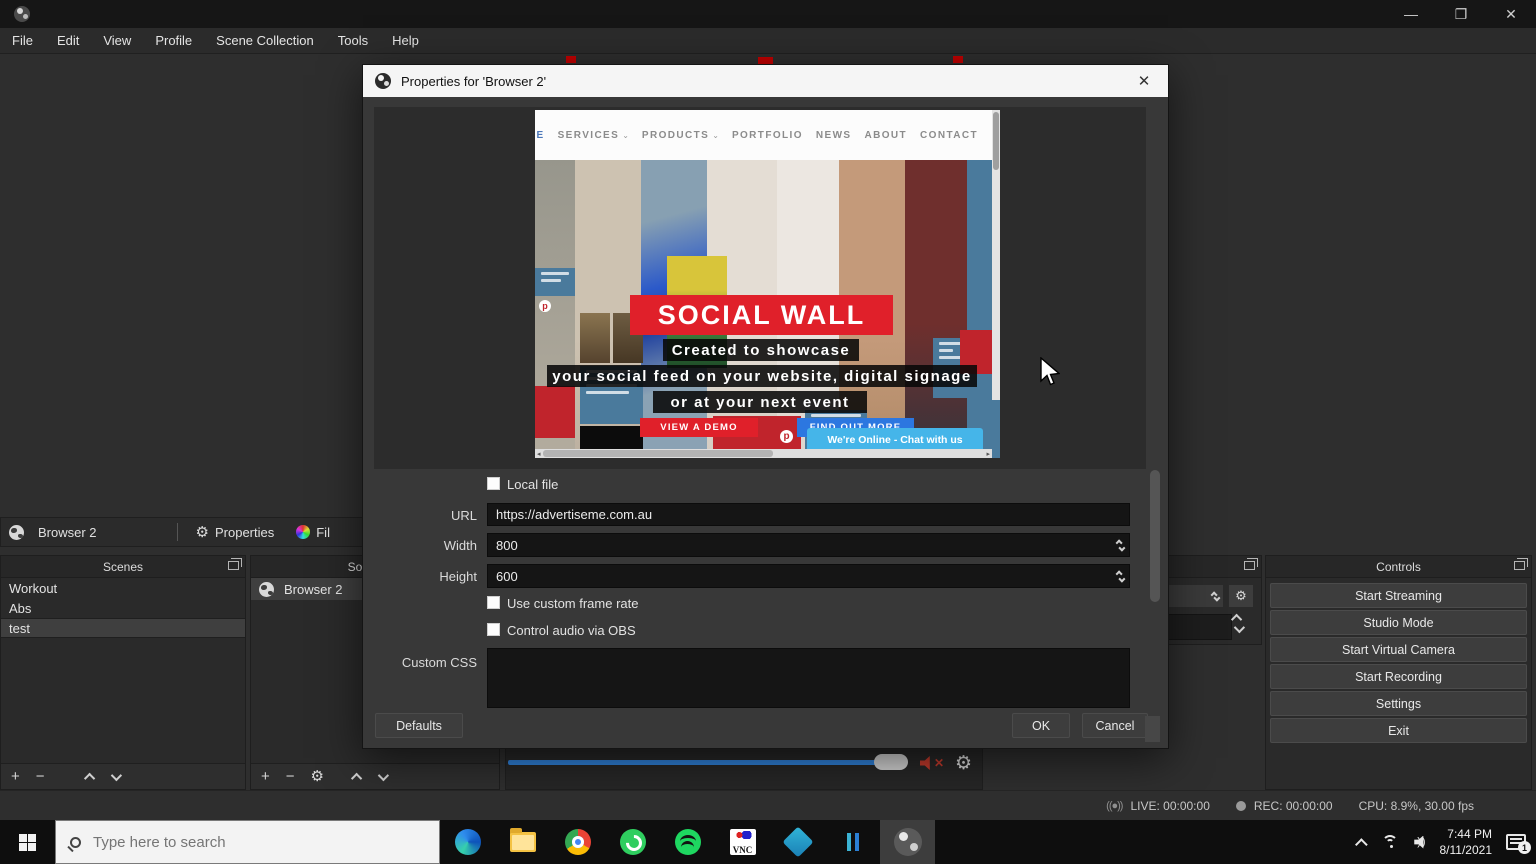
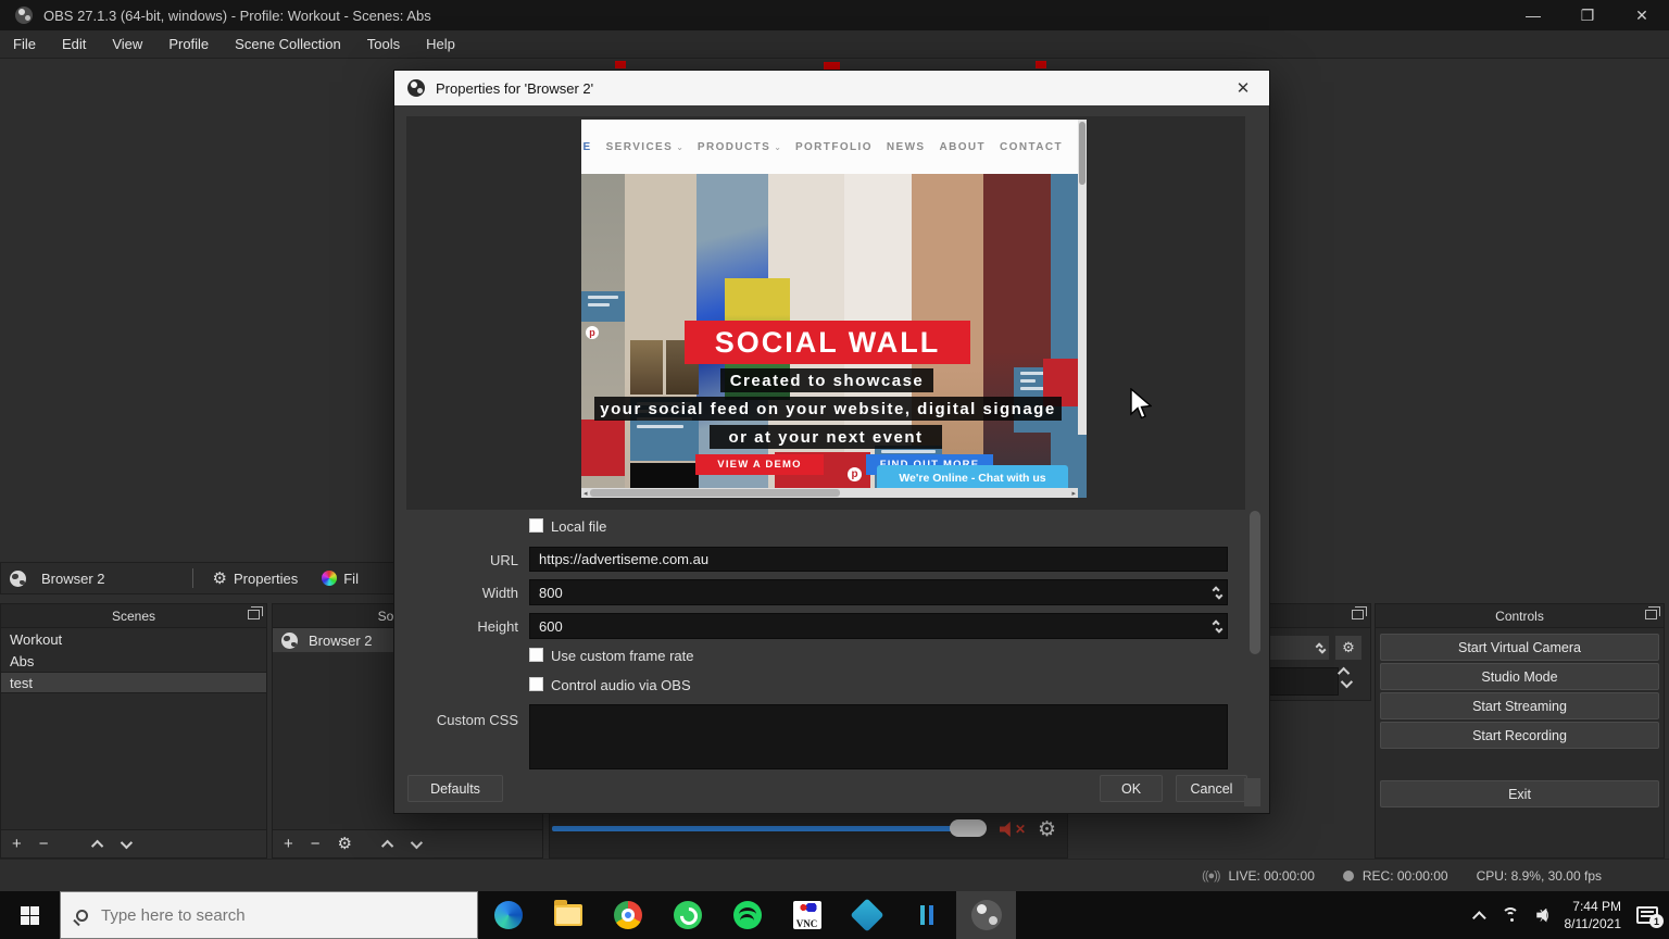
+ OBS 27.1.3 (64-bit, windows) - Profile: Workout - Scenes: Abs
  —
  ❐
  ✕
  File
  Edit
  View
  Profile
  Scene Collection
  Tools
  Help
  Browser 2
  ⚙
  Properties
  Fil
  Scenes
  Workout
  Abs
  test
  +
  −
  Browser 2
  +
  −
  ⚙
  ✕
  ⚙
  ⚙
  Controls
- Start Streaming
+ Start Virtual Camera
  Studio Mode
- Start Virtual Camera
+ Start Streaming
  Start Recording
- Settings
  Exit
  Properties for 'Browser 2'
  ✕
  SERVICES
  ⌄
  PRODUCTS
  ⌄
  PORTFOLIO
  NEWS
  ABOUT
  CONTACT
  p
  p
  SOCIAL WALL
  Created to showcase
  your social feed on your website, digital signage
  or at your next event
  VIEW A DEMO
  We're Online - Chat with us
  Local file
  URL
  https://advertiseme.com.au
  Width
  800
  Height
  600
  Use custom frame rate
  Control audio via OBS
  Custom CSS
  Defaults
  OK
  Cancel
  ((●))
  LIVE: 00:00:00
  REC: 00:00:00
  CPU: 8.9%, 30.00 fps
  Type here to search
  VNC
  7:44 PM
  8/11/2021
  1
